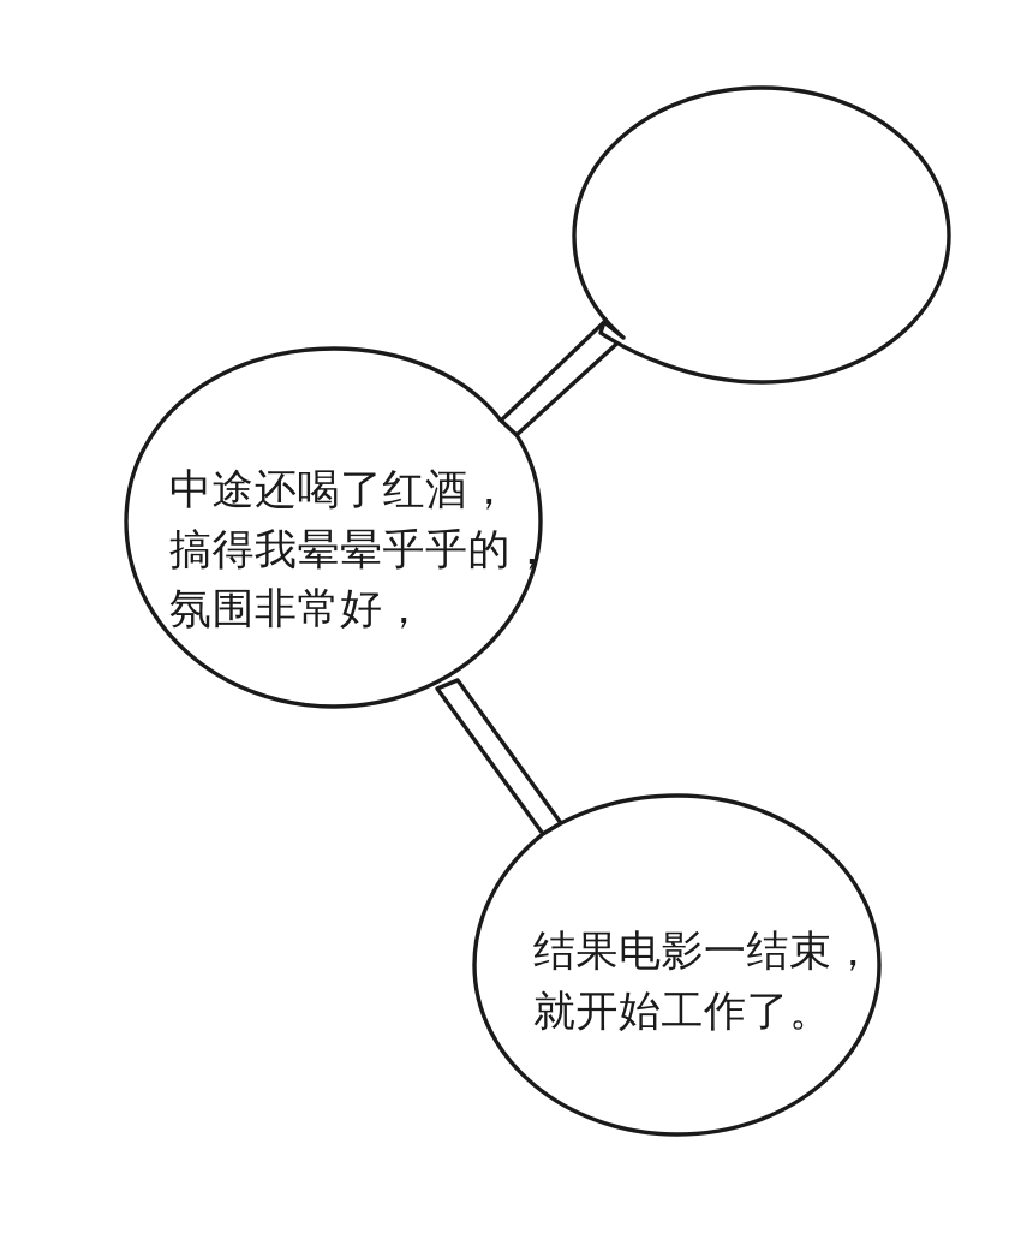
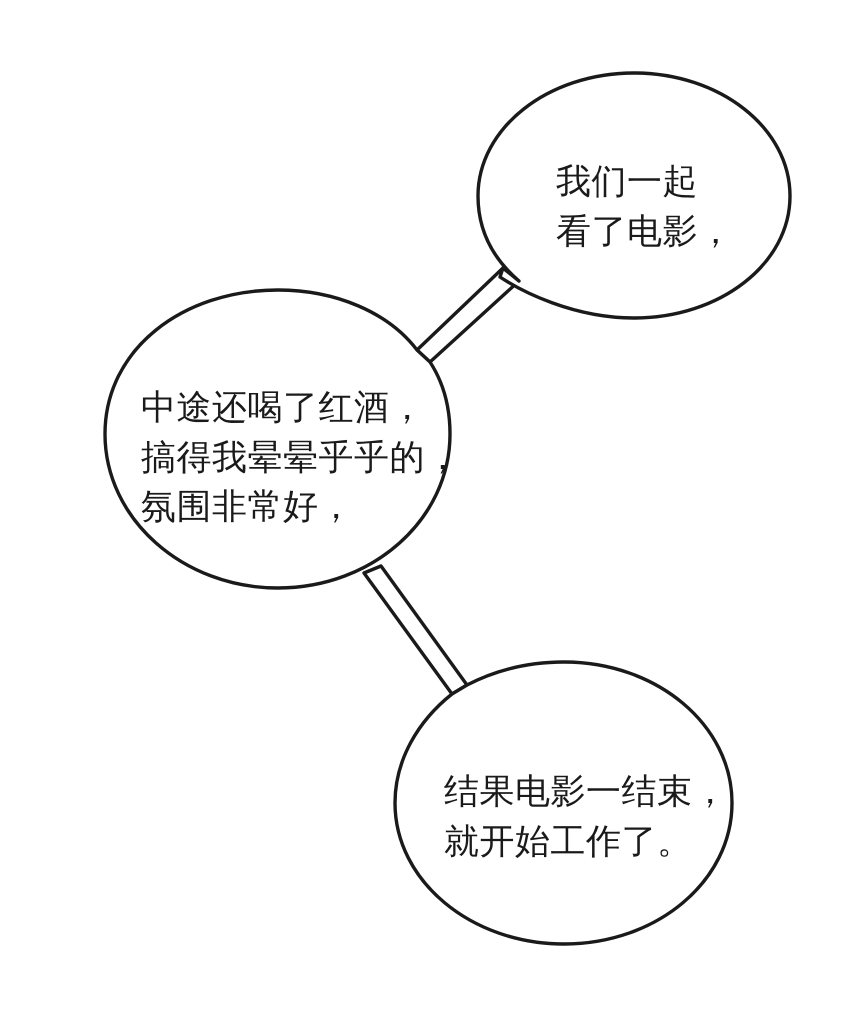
+ 我们一起
+ 看了电影，
  中途还喝了红酒，
  搞得我晕晕乎乎的，
  氛围非常好，
  结果电影一结束，
  就开始工作了。
